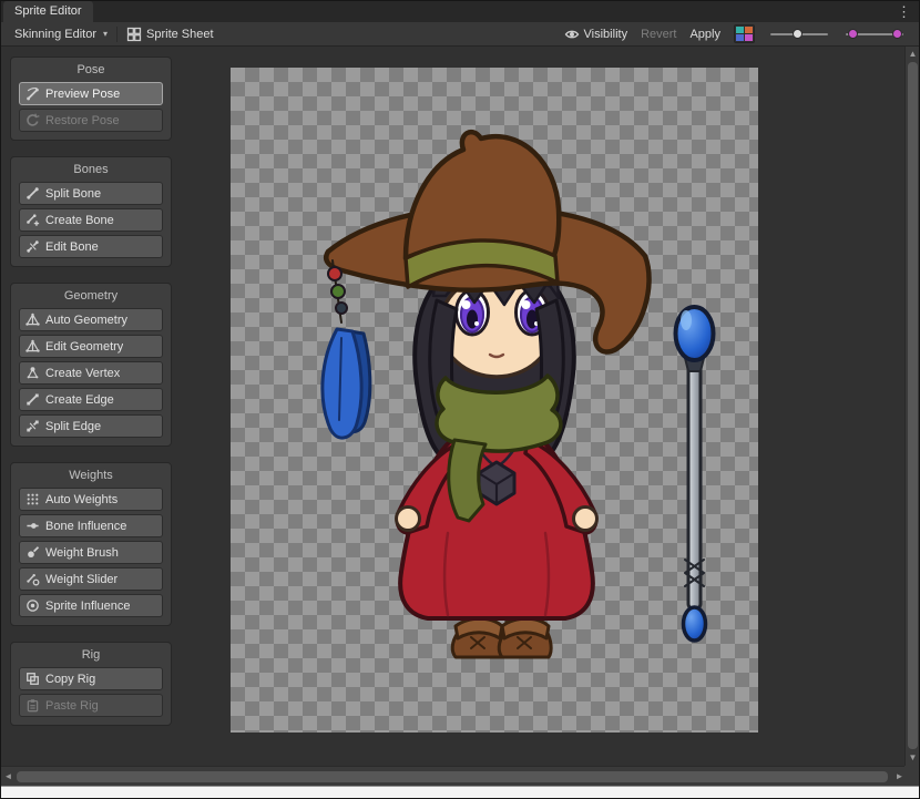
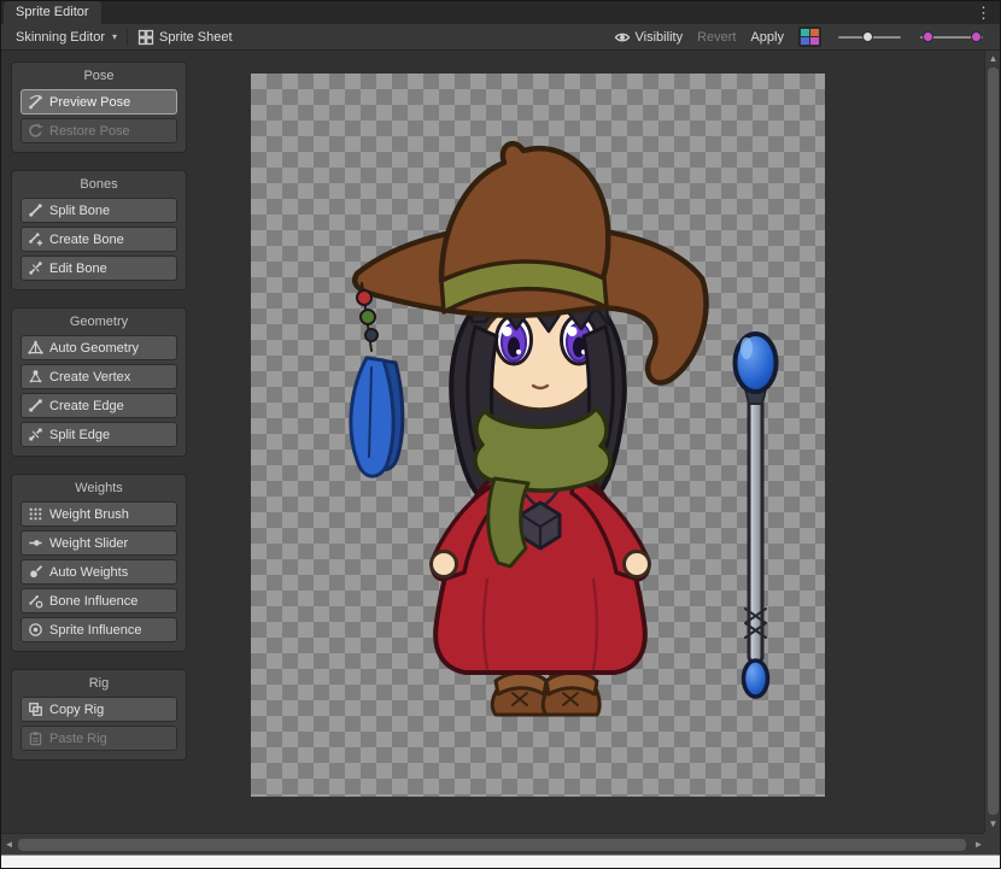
  Sprite Editor
  ⋮
  Skinning Editor
  ▾
  Sprite Sheet
  Visibility
  Revert
  Apply
  Pose
  Preview Pose
  Restore Pose
  Bones
  Split Bone
  Create Bone
  Edit Bone
  Geometry
  Auto Geometry
- Edit Geometry
  Create Vertex
  Create Edge
  Split Edge
  Weights
- Auto Weights
+ Weight Brush
- Bone Influence
+ Weight Slider
- Weight Brush
+ Auto Weights
- Weight Slider
+ Bone Influence
  Sprite Influence
  Rig
  Copy Rig
  Paste Rig
  ▲
  ▼
  ◄
  ►
